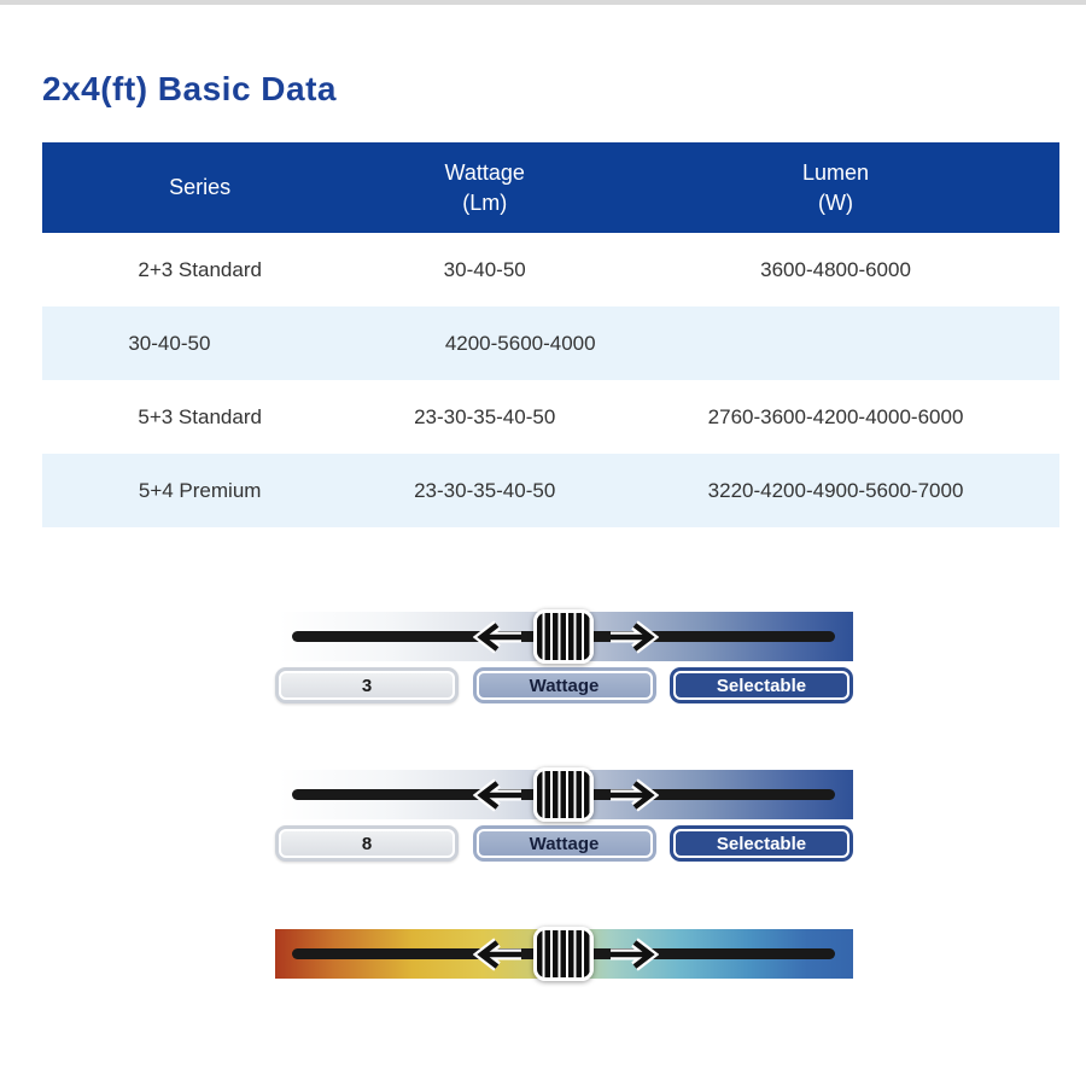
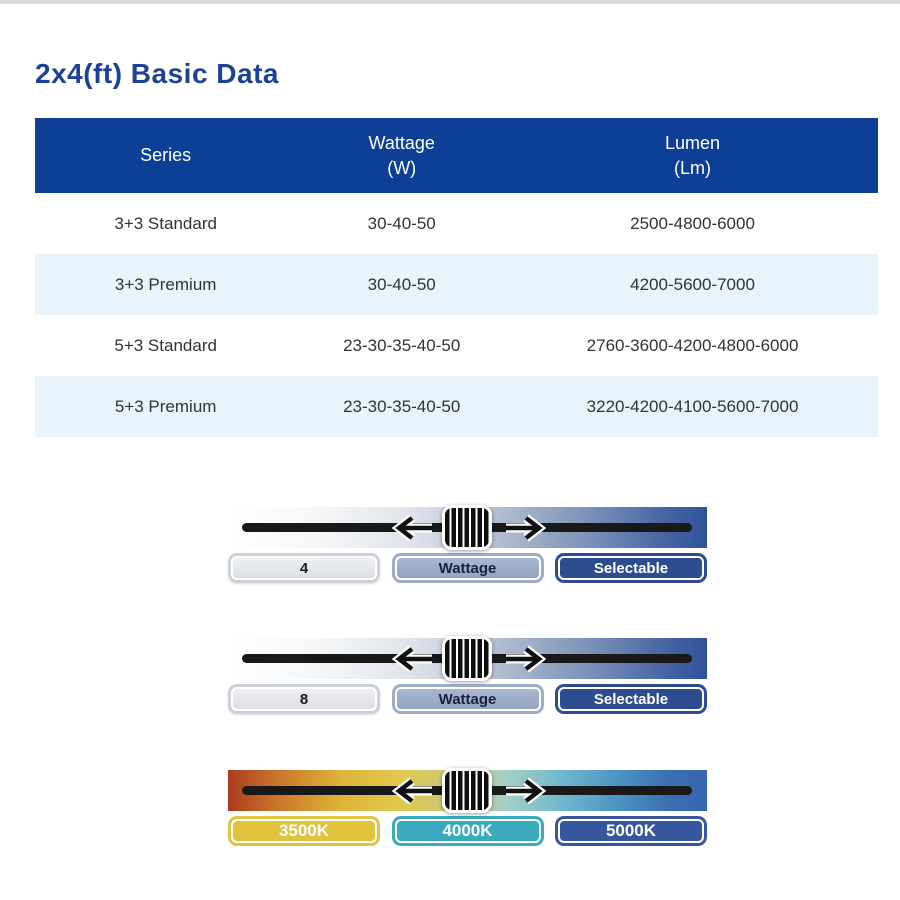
  2x4(ft) Basic Data
  Series
  Wattage
- (Lm)
+ (W)
  Lumen
- (W)
+ (Lm)
- 2+3 Standard
+ 3+3 Standard
  30-40-50
- 3600-4800-6000
+ 2500-4800-6000
+ 3+3 Premium
  30-40-50
- 4200-5600-4000
+ 4200-5600-7000
  5+3 Standard
  23-30-35-40-50
- 2760-3600-4200-4000-6000
+ 2760-3600-4200-4800-6000
- 5+4 Premium
+ 5+3 Premium
  23-30-35-40-50
- 3220-4200-4900-5600-7000
+ 3220-4200-4100-5600-7000
- 3
+ 4
  Wattage
  Selectable
  8
  Wattage
  Selectable
+ 3500K
+ 4000K
+ 5000K
